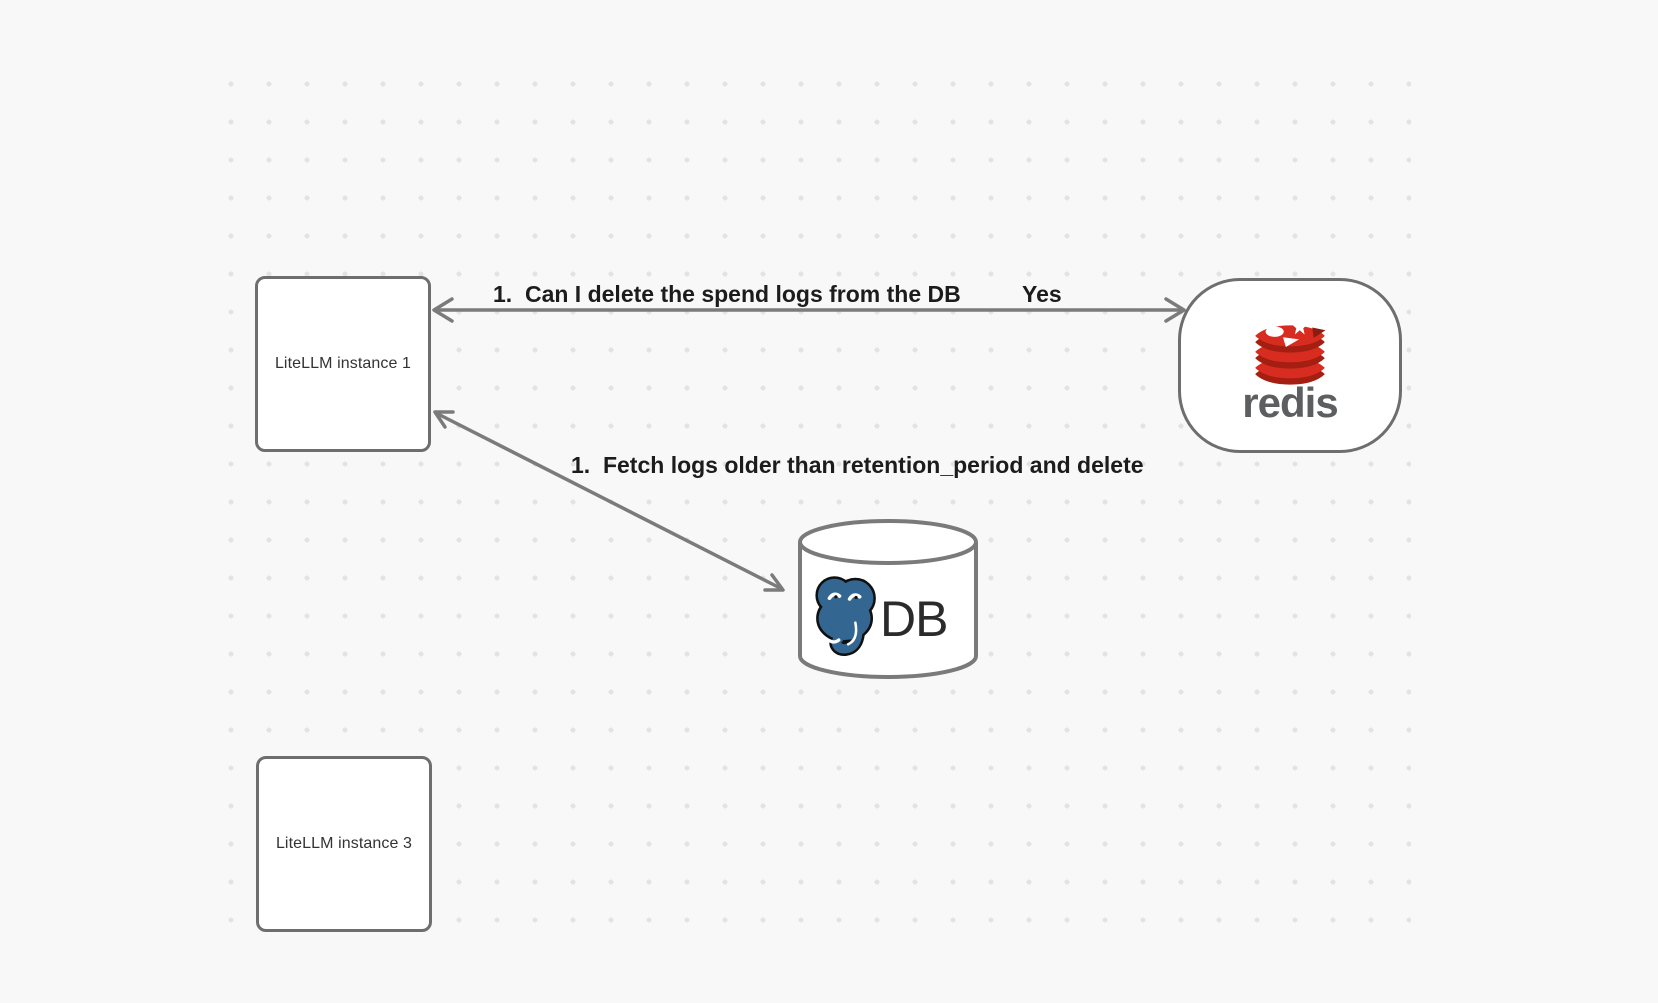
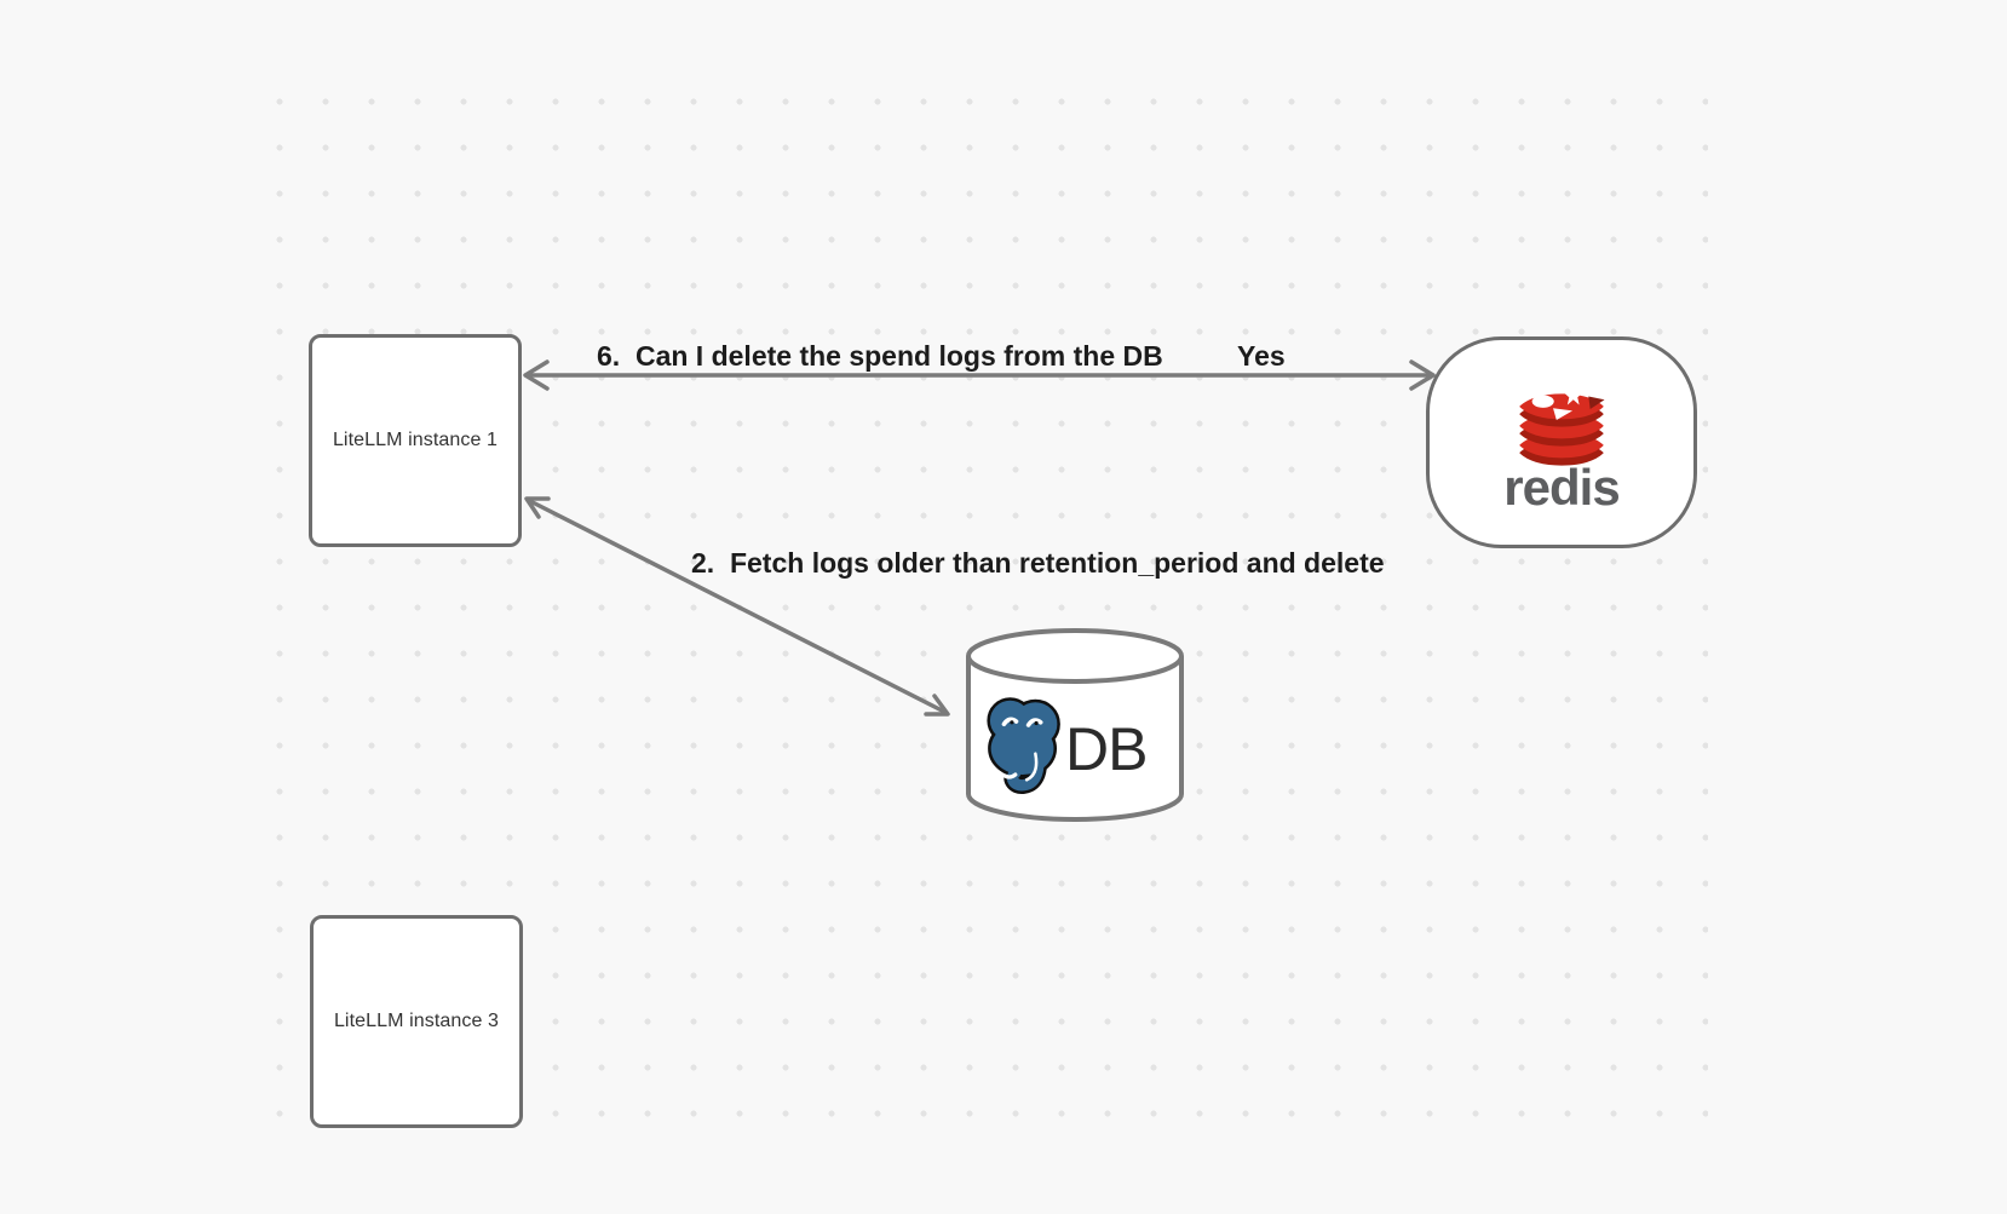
  LiteLLM instance 1
  LiteLLM instance 3
  redis
  DB
- 1. Can I delete the spend logs from the DB
+ 6. Can I delete the spend logs from the DB
  Yes
- 1. Fetch logs older than retention_period and delete
+ 2. Fetch logs older than retention_period and delete
